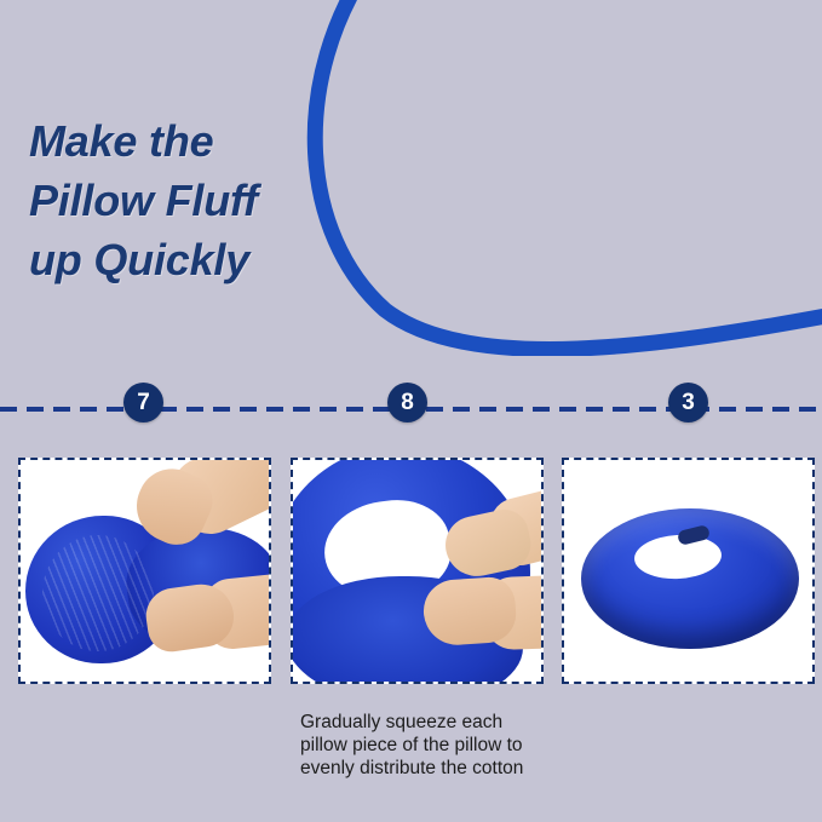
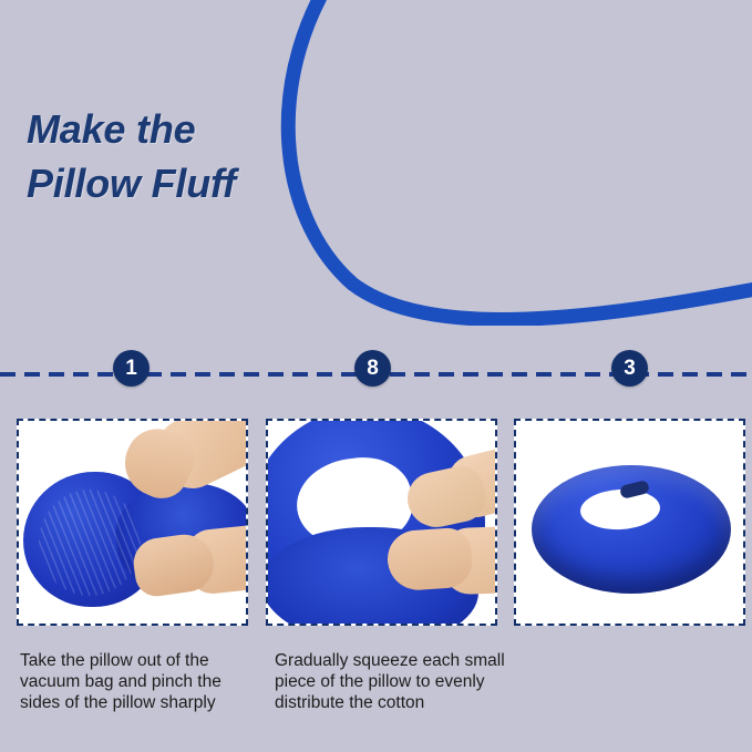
  Make the
  Pillow Fluff
- up Quickly
- 7
+ 1
  8
  3
+ Take the pillow out of the vacuum bag and pinch the sides of the pillow sharply
- Gradually squeeze each pillow piece of the pillow to evenly distribute the cotton
+ Gradually squeeze each small piece of the pillow to evenly distribute the cotton
